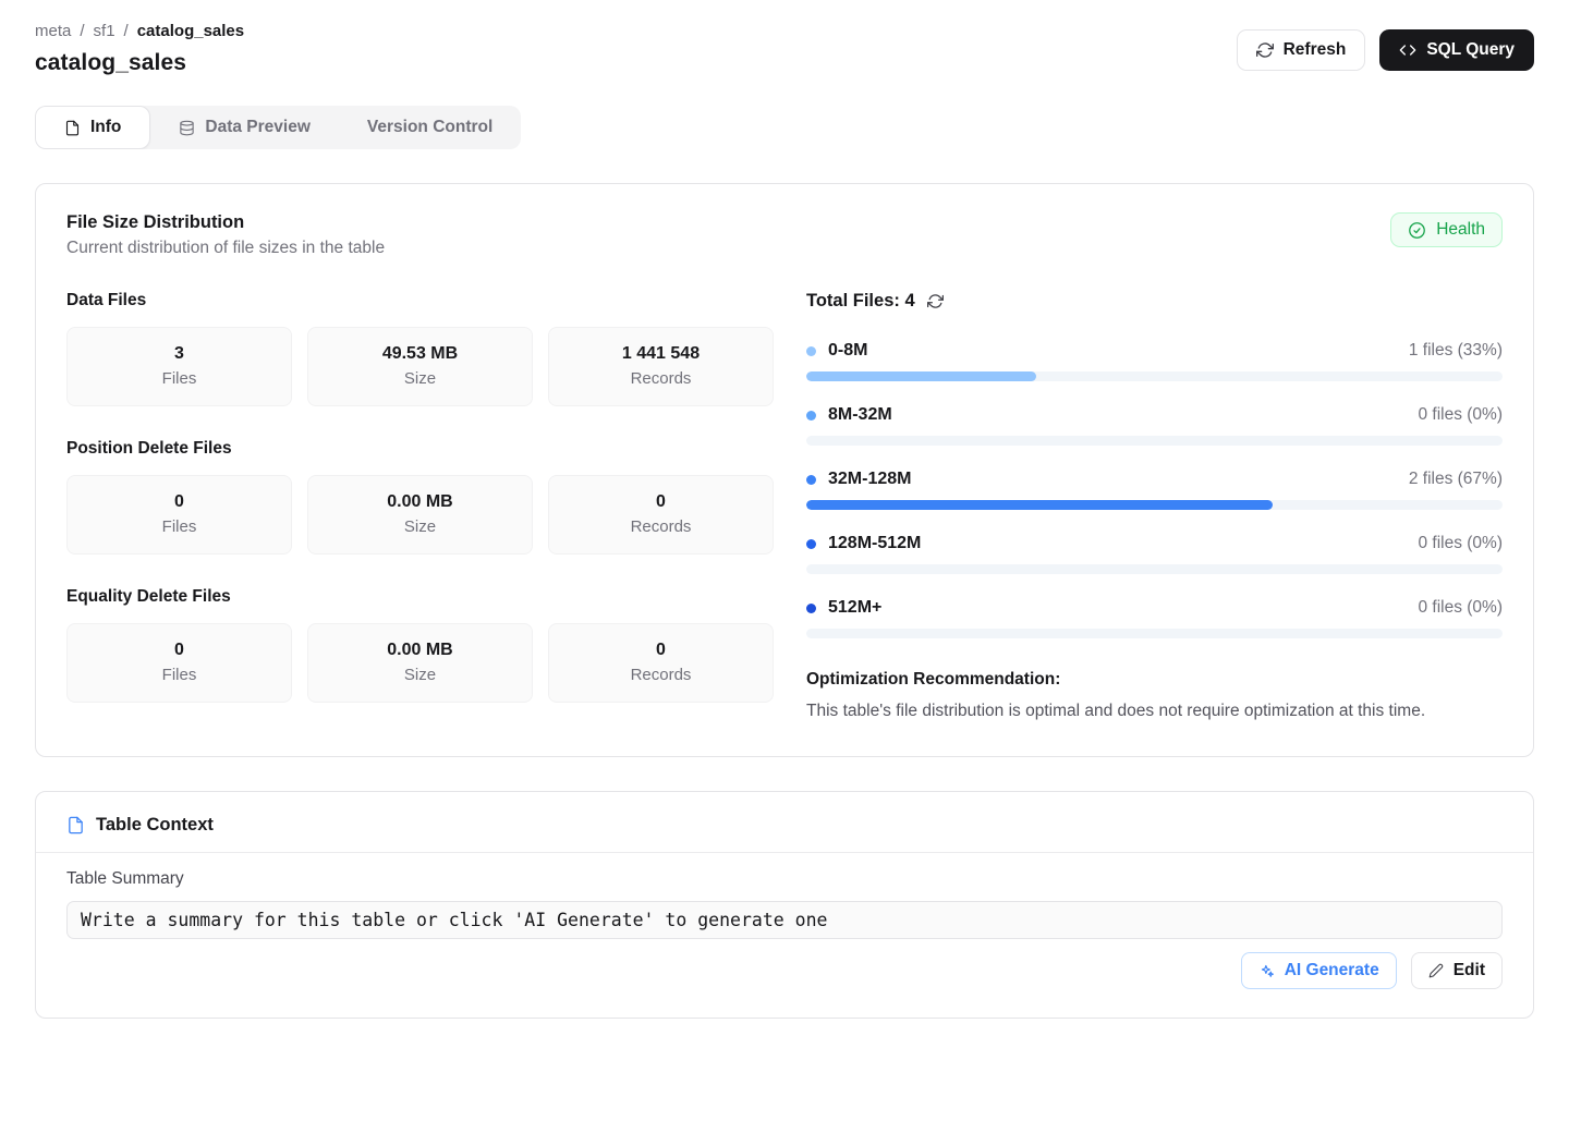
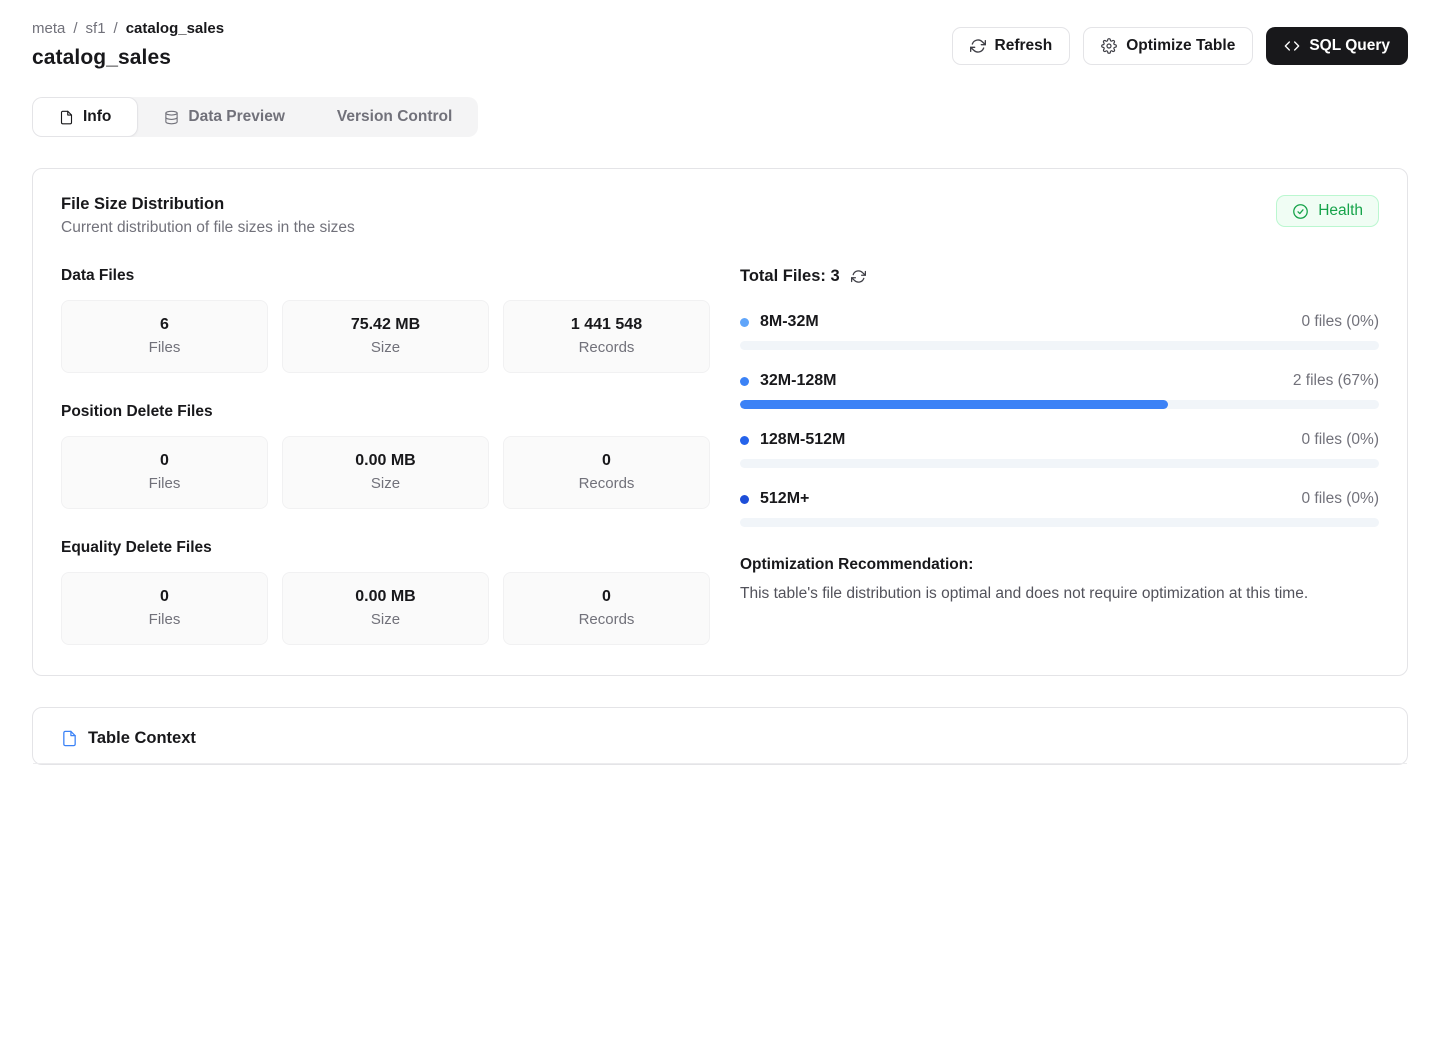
  meta
  /
  sf1
  /
  catalog_sales
  catalog_sales
  Refresh
+ Optimize Table
  SQL Query
  Info
  Data Preview
  Version Control
  File Size Distribution
- Current distribution of file sizes in the table
+ Current distribution of file sizes in the sizes
  Health
  Data Files
- 3
+ 6
  Files
- 49.53 MB
+ 75.42 MB
  Size
  1 441 548
  Records
  Position Delete Files
  0
  Files
  0.00 MB
  Size
  0
  Records
  Equality Delete Files
  0
  Files
  0.00 MB
  Size
  0
  Records
- Total Files: 4
+ Total Files: 3
- 0-8M
- 1 files (33%)
  8M-32M
  0 files (0%)
  32M-128M
  2 files (67%)
  128M-512M
  0 files (0%)
  512M+
  0 files (0%)
  Optimization Recommendation:
  This table's file distribution is optimal and does not require optimization at this time.
  Table Context
- Table Summary
- Write a summary for this table or click 'AI Generate' to generate one
- AI Generate
- Edit
